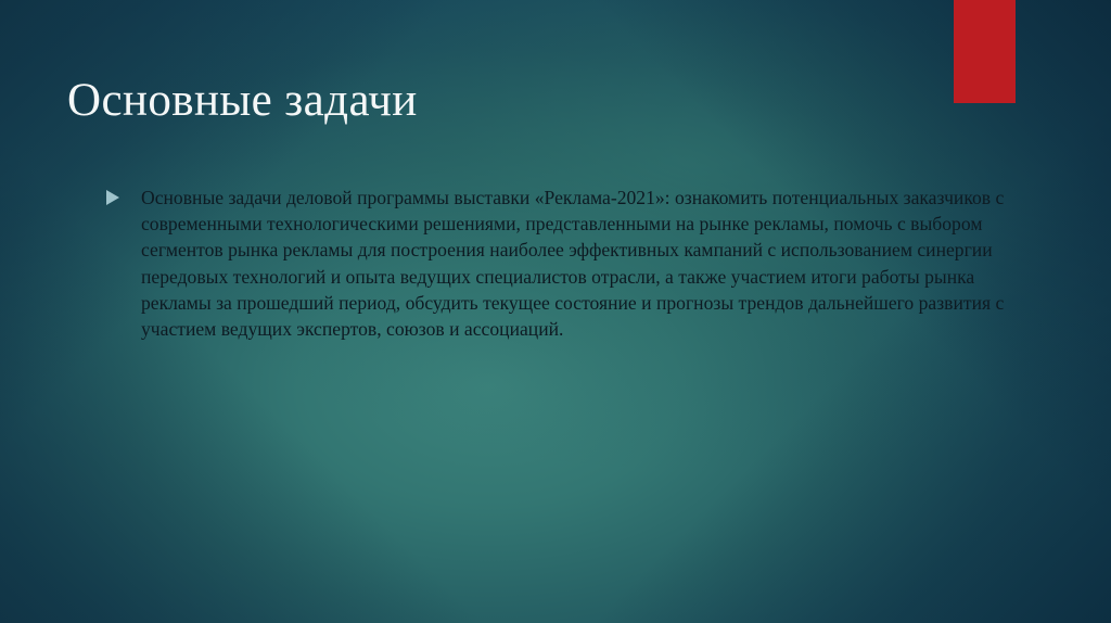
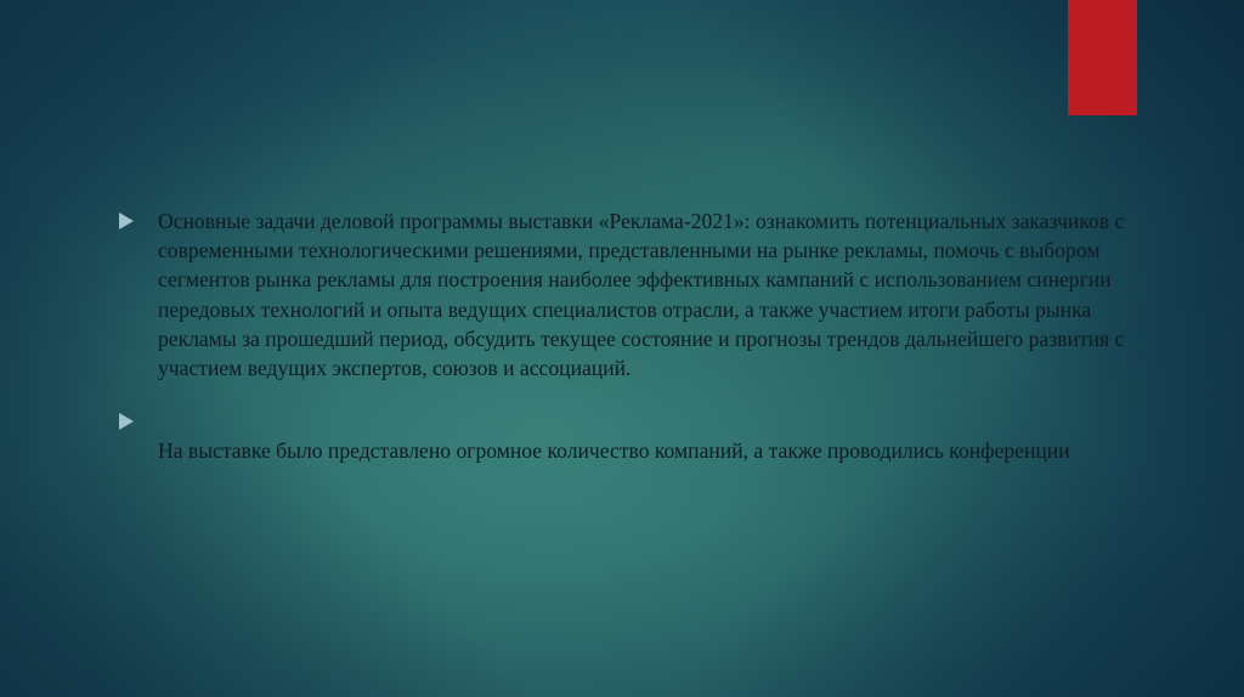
- Основные задачи
  Основные задачи деловой программы выставки «Реклама-2021»: ознакомить потенциальных заказчиков с современными технологическими решениями, представленными на рынке рекламы, помочь с выбором сегментов рынка рекламы для построения наиболее эффективных кампаний с использованием синергии передовых технологий и опыта ведущих специалистов отрасли, а также участием итоги работы рынка рекламы за прошедший период, обсудить текущее состояние и прогнозы трендов дальнейшего развития с участием ведущих экспертов, союзов и ассоциаций.
+ На выставке было представлено огромное количество компаний, а также проводились конференции
